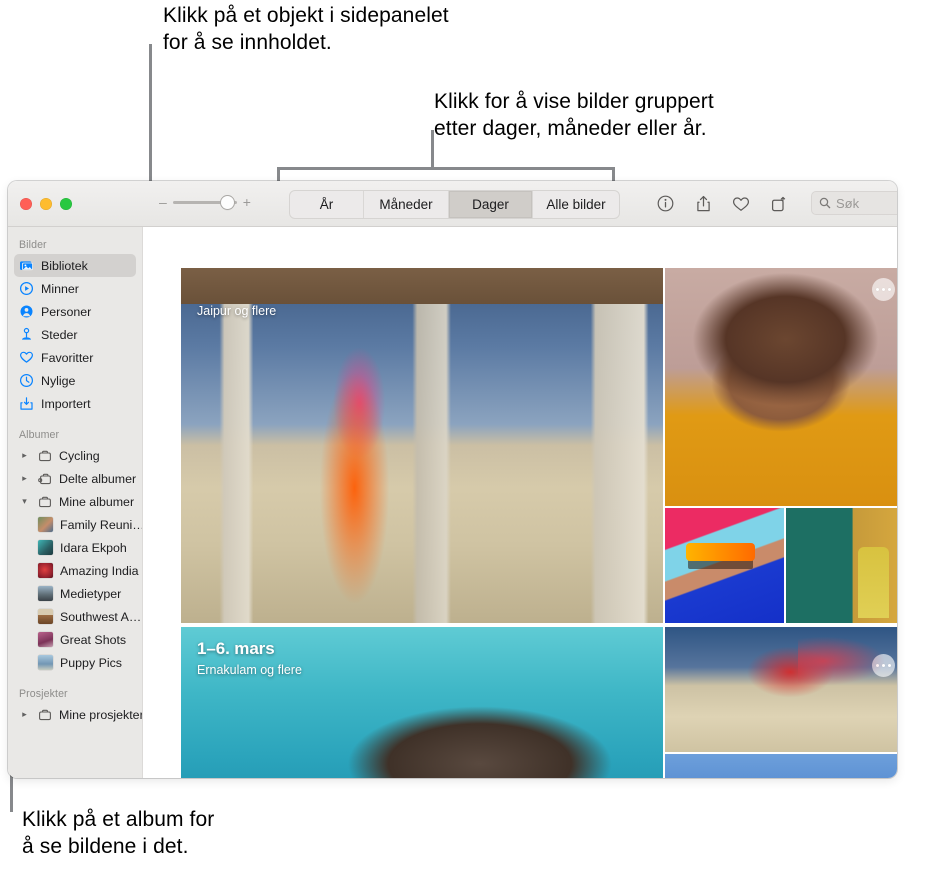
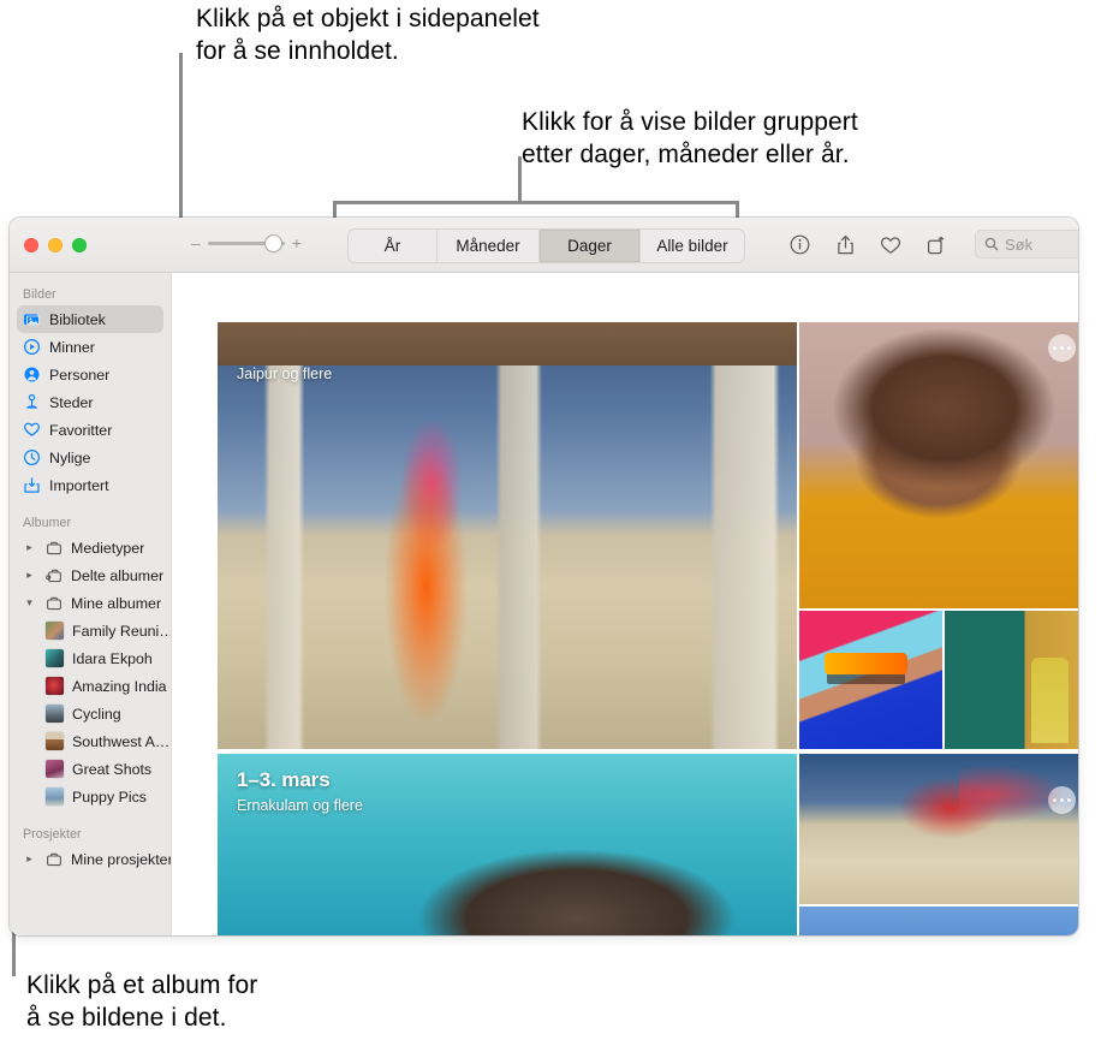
  Klikk på et objekt i sidepanelet
  for å se innholdet.
  Klikk for å vise bilder gruppert
  etter dager, måneder eller år.
  Klikk på et album for
  å se bildene i det.
  –
  +
  År
  Måneder
  Dager
  Alle bilder
  Søk
  Bilder
  Bibliotek
  Minner
  Personer
  Steder
  Favoritter
  Nylige
  Importert
  Albumer
  ▸
- Cycling
+ Medietyper
  ▸
  Delte albumer
  ▾
  Mine albumer
  Family Reuni…
  Idara Ekpoh
  Amazing India
- Medietyper
+ Cycling
  Southwest A…
  Great Shots
  Puppy Pics
  Prosjekter
  ▸
  Mine prosjekter
  Jaipur og flere
- 1–6. mars
+ 1–3. mars
  Ernakulam og flere
